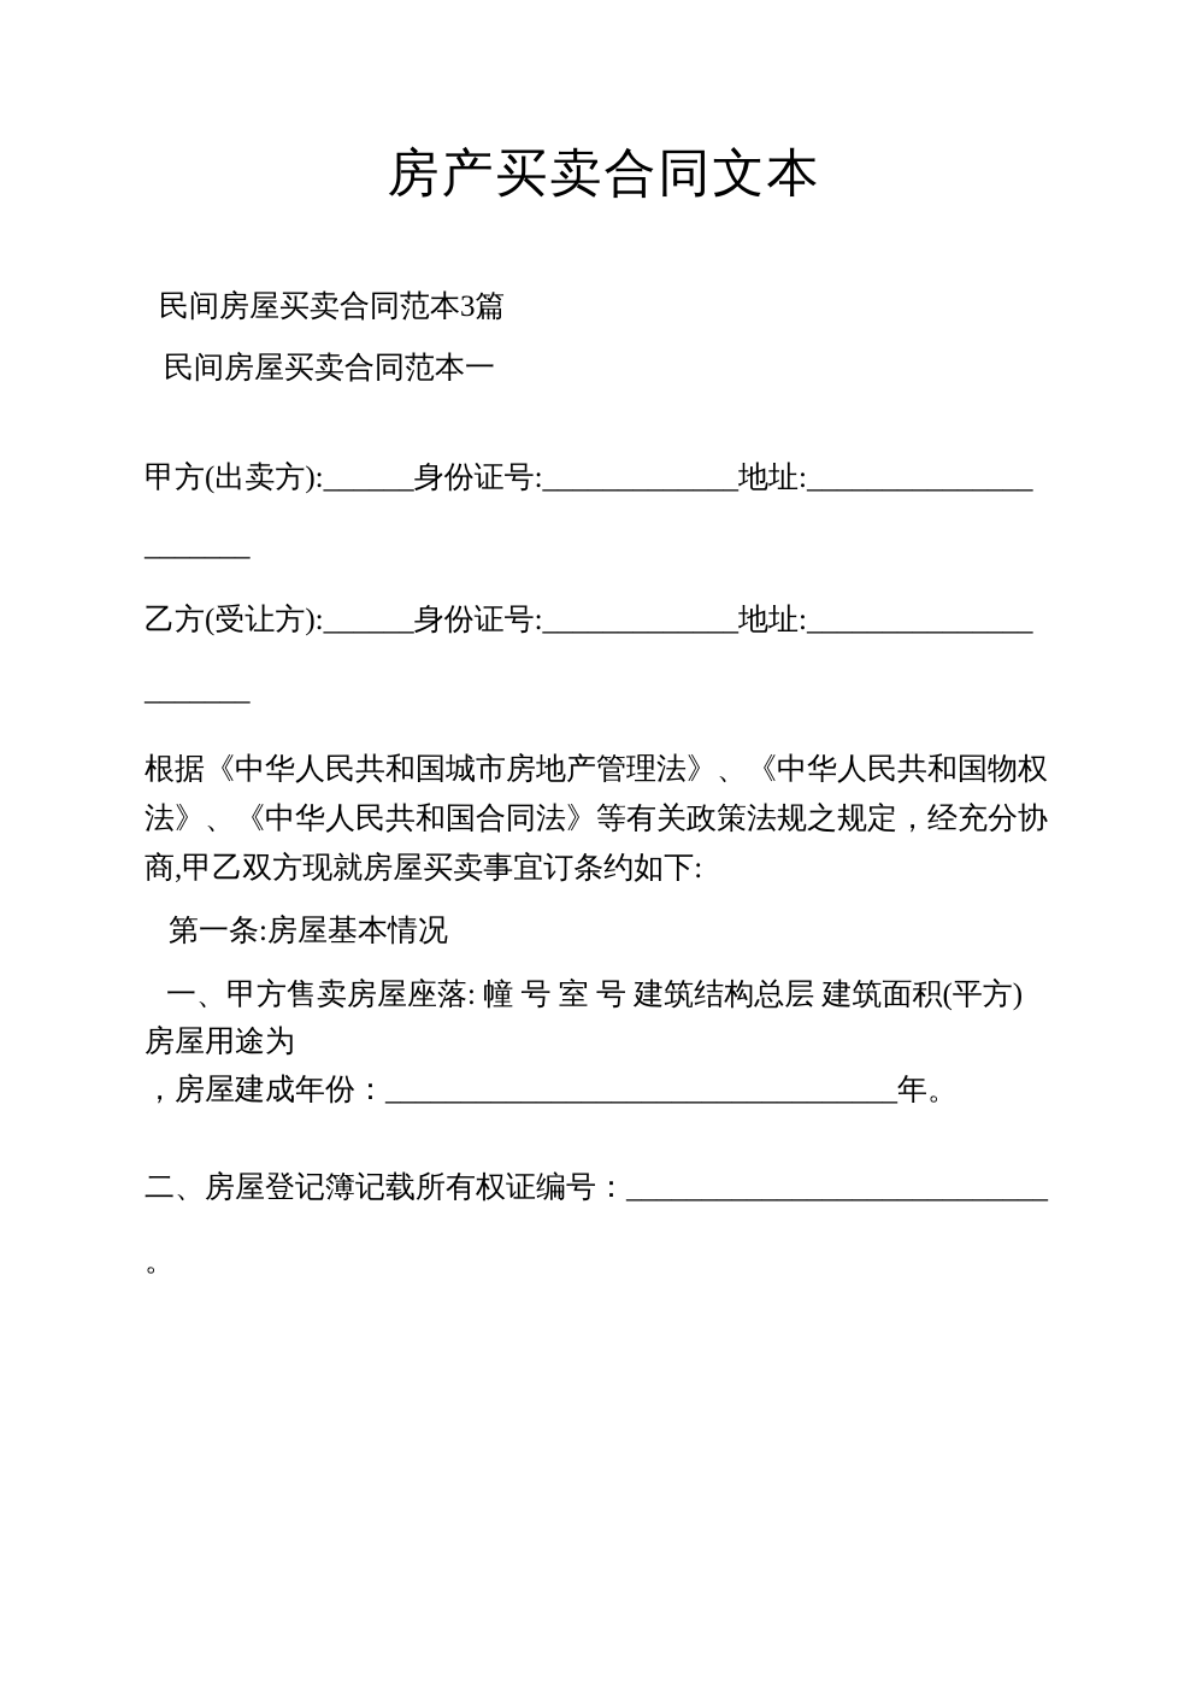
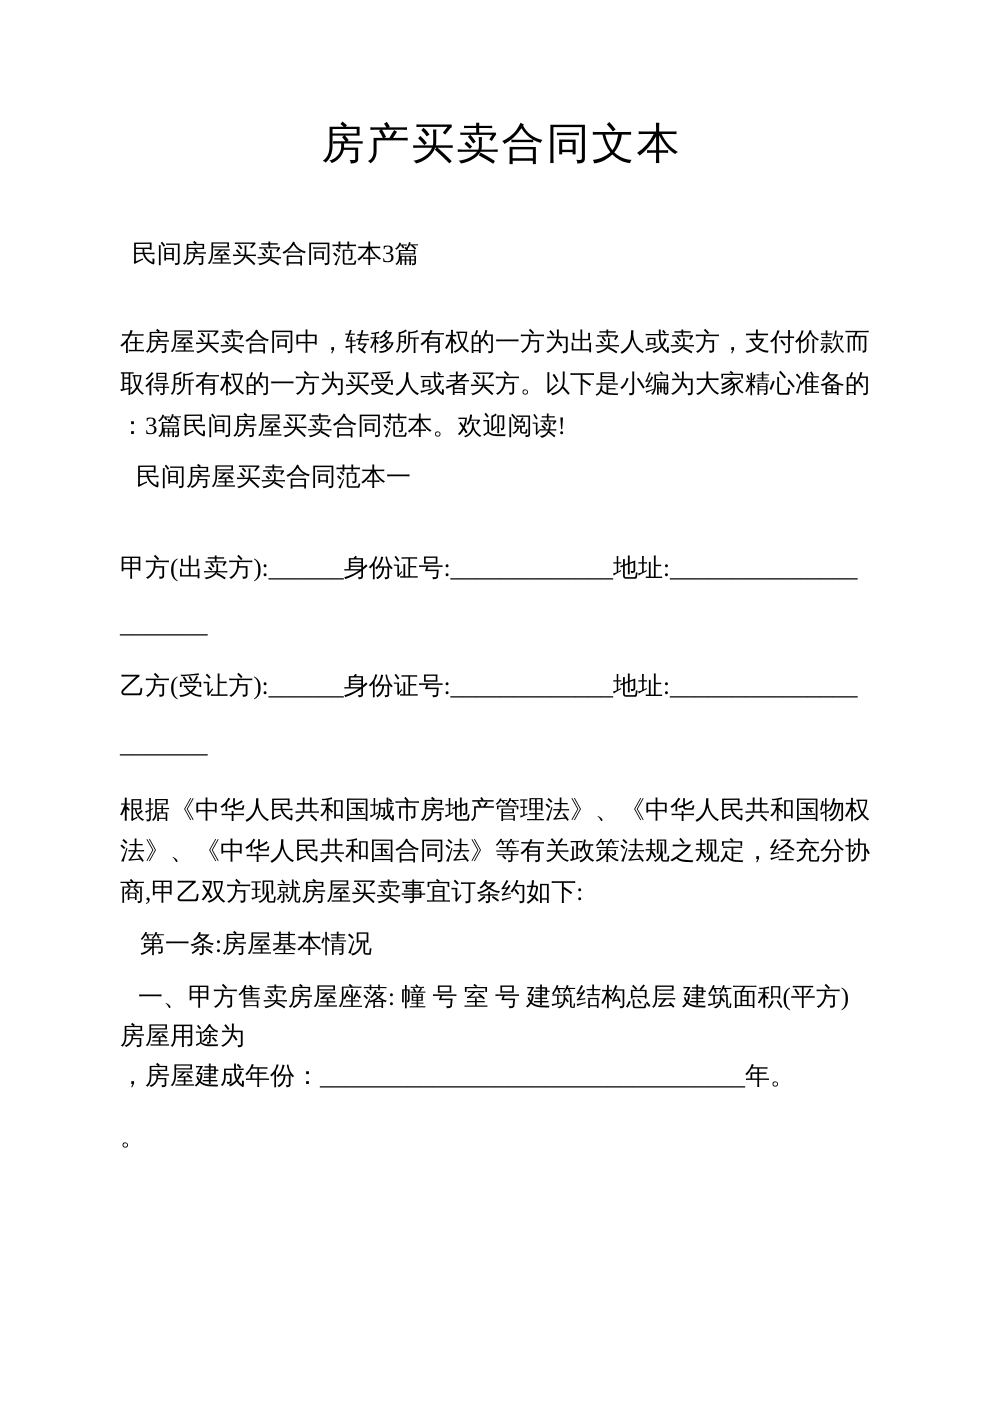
  房产买卖合同文本
  民间房屋买卖合同范本3篇
+ 在房屋买卖合同中，转移所有权的一方为出卖人或卖方，支付价款而
+ 取得所有权的一方为买受人或者买方。以下是小编为大家精心准备的
+ ：3篇民间房屋买卖合同范本。欢迎阅读!
  民间房屋买卖合同范本一
  甲方(出卖方):______身份证号:_____________地址:_______________
  _______
  乙方(受让方):______身份证号:_____________地址:_______________
  _______
  根据《中华人民共和国城市房地产管理法》、《中华人民共和国物权
  法》、《中华人民共和国合同法》等有关政策法规之规定，经充分协
  商,甲乙双方现就房屋买卖事宜订条约如下:
  第一条:房屋基本情况
  一、甲方售卖房屋座落: 幢 号 室 号 建筑结构总层 建筑面积(平方)
  房屋用途为
  ，房屋建成年份：__________________________________年。
- 二、房屋登记簿记载所有权证编号：____________________________
  。
